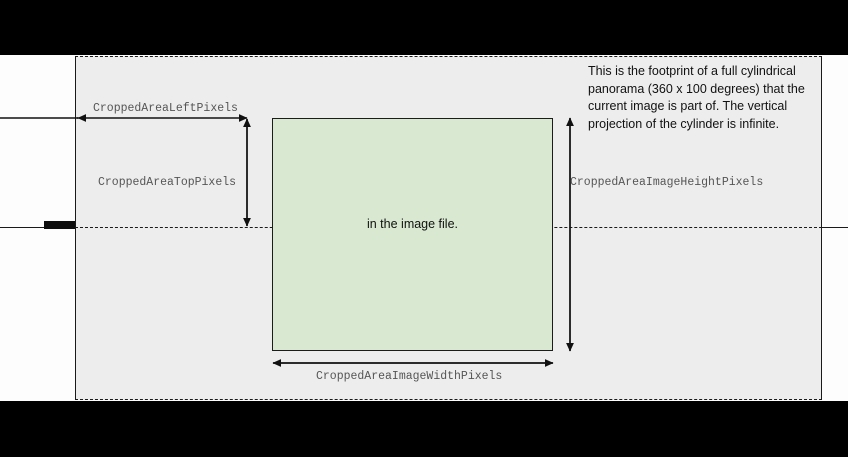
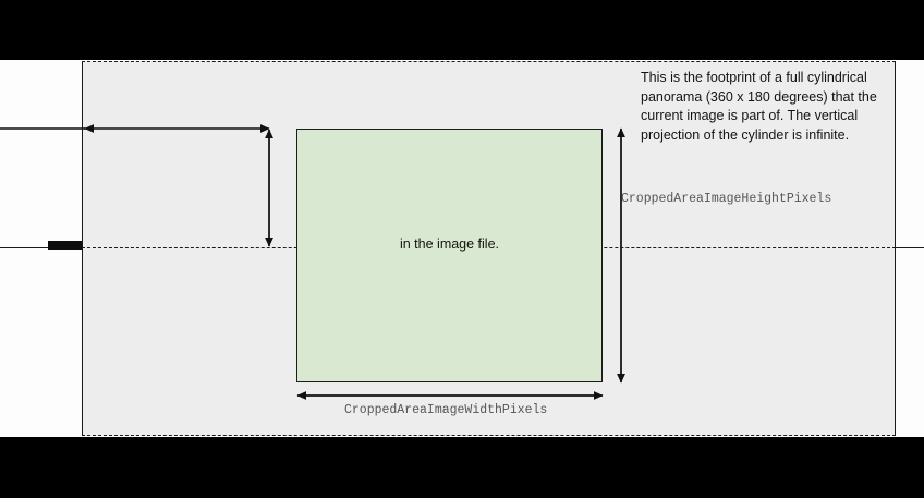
  in the image file.
- This is the footprint of a full cylindrical panorama (360 x 100 degrees) that the current image is part of. The vertical projection of the cylinder is infinite.
+ This is the footprint of a full cylindrical panorama (360 x 180 degrees) that the current image is part of. The vertical projection of the cylinder is infinite.
- CroppedAreaLeftPixels
- CroppedAreaTopPixels
  CroppedAreaImageHeightPixels
  CroppedAreaImageWidthPixels
